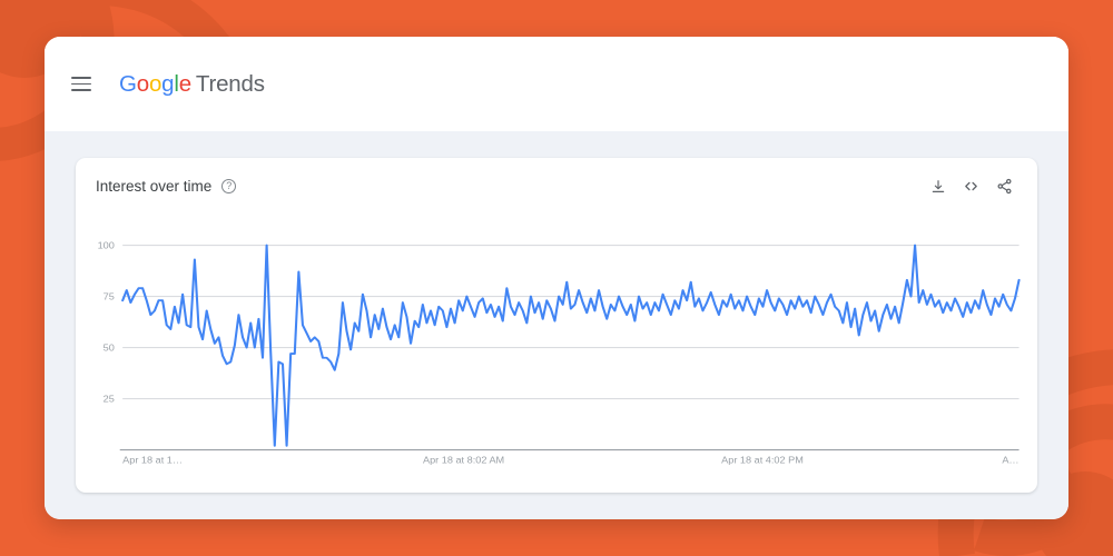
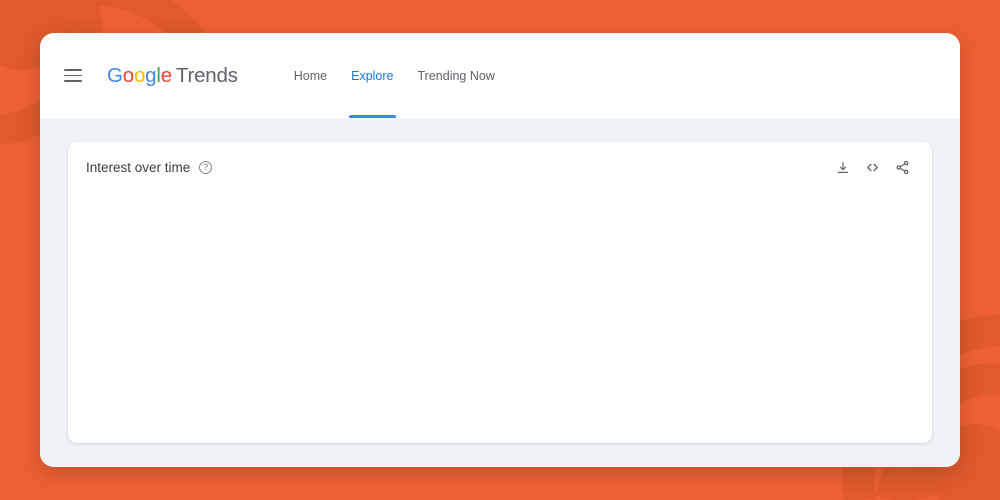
  Google
  Trends
+ Home
+ Explore
+ Trending Now
  Interest over time
  ?
- 25
- 50
- 75
- 100
- Apr 18 at 1…
- Apr 18 at 8:02 AM
- Apr 18 at 4:02 PM
- A…
